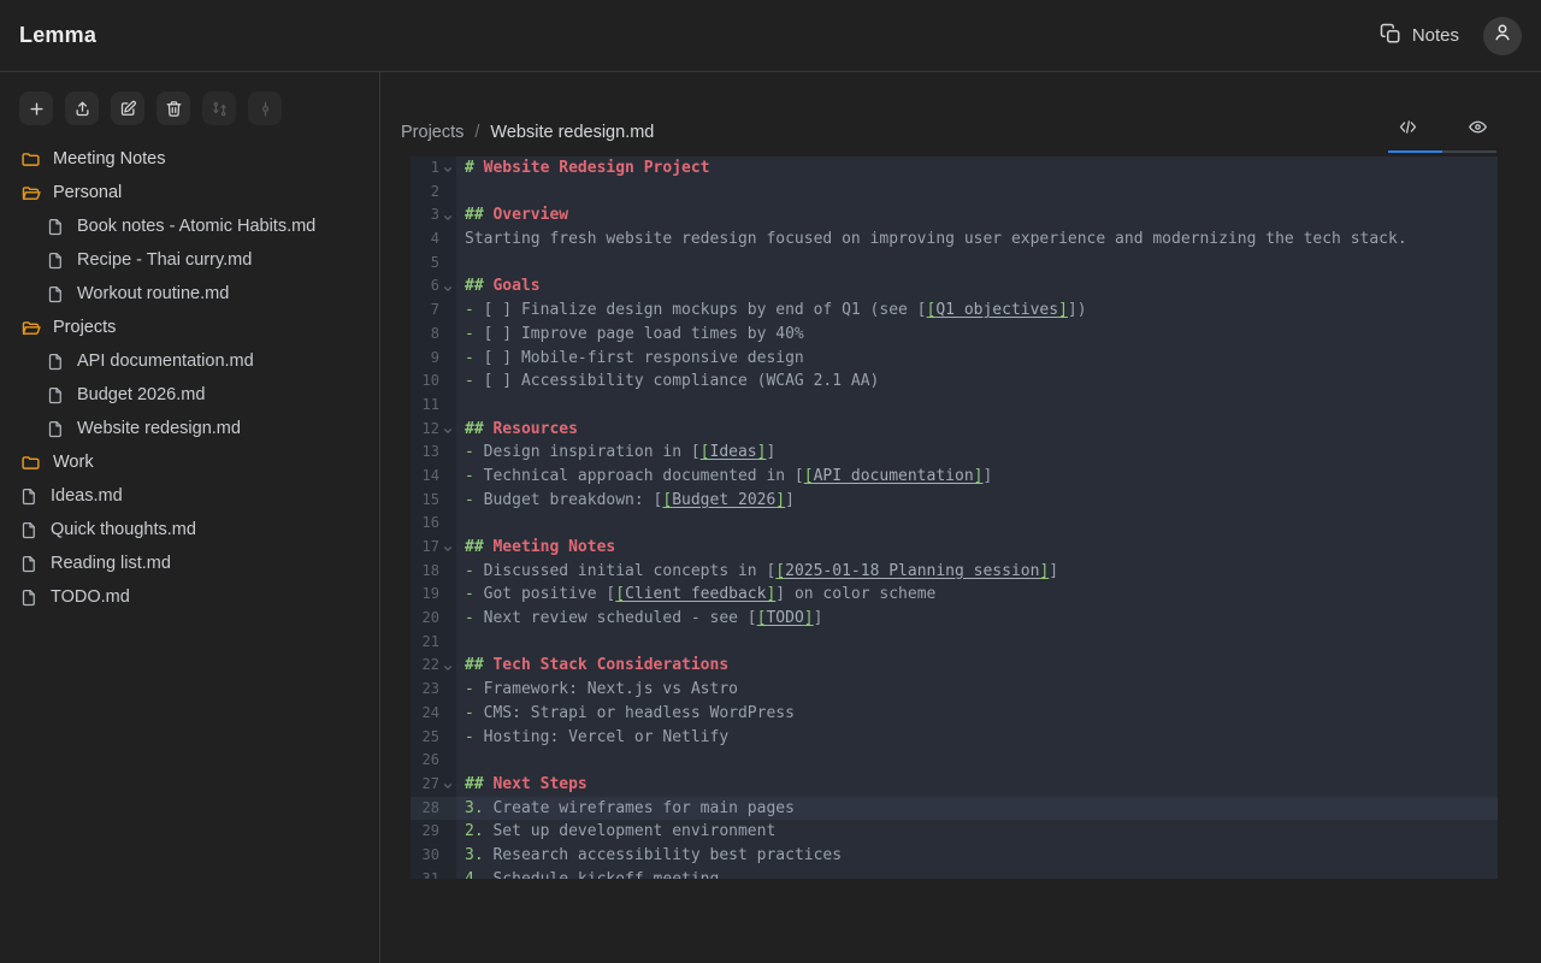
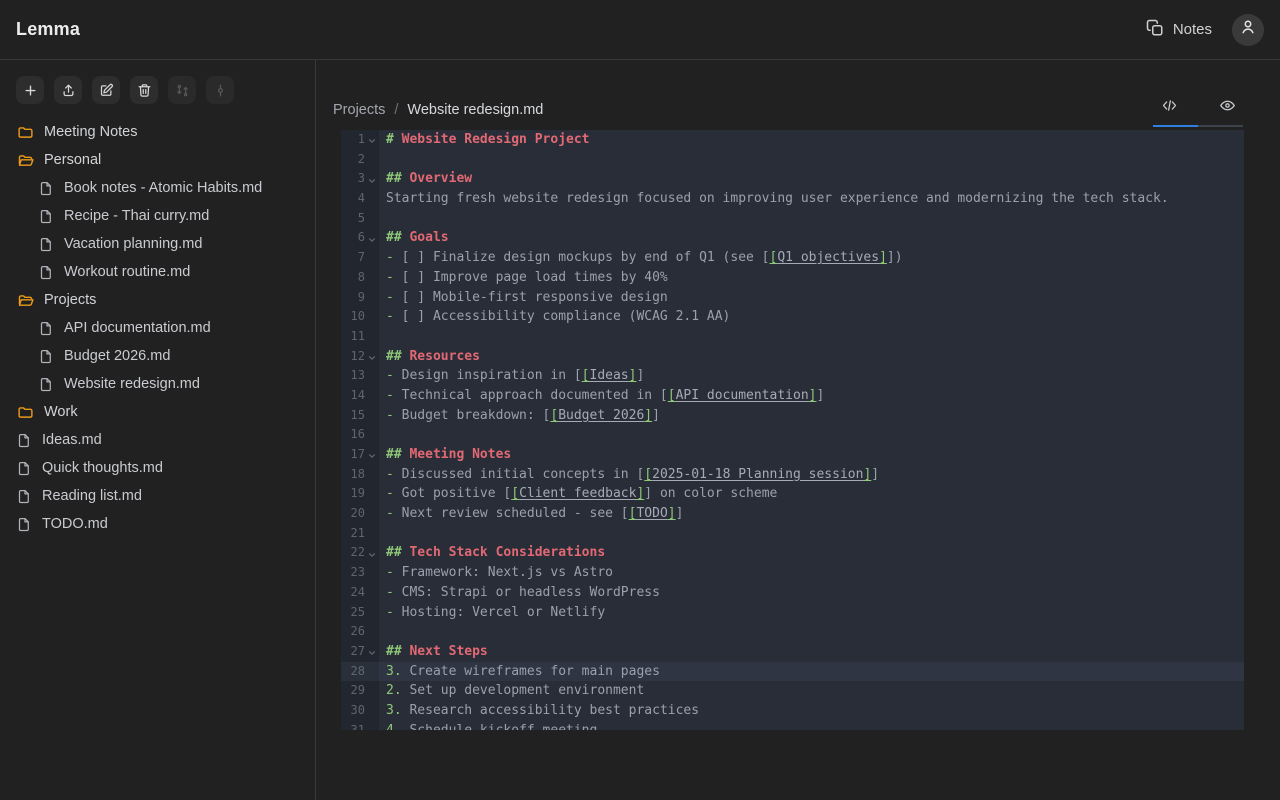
  Lemma
  Notes
  Meeting Notes
  Personal
  Book notes - Atomic Habits.md
  Recipe - Thai curry.md
+ Vacation planning.md
  Workout routine.md
  Projects
  API documentation.md
  Budget 2026.md
  Website redesign.md
  Work
  Ideas.md
  Quick thoughts.md
  Reading list.md
  TODO.md
  Projects
  /
  Website redesign.md
  1
  # Website Redesign Project
  2
  3
  ## Overview
  4
  Starting fresh website redesign focused on improving user experience and modernizing the tech stack.
  5
  6
  ## Goals
  7
  - [ ] Finalize design mockups by end of Q1 (see [[Q1 objectives]])
  8
  - [ ] Improve page load times by 40%
  9
  - [ ] Mobile-first responsive design
  10
  - [ ] Accessibility compliance (WCAG 2.1 AA)
  11
  12
  ## Resources
  13
  - Design inspiration in [[Ideas]]
  14
  - Technical approach documented in [[API documentation]]
  15
  - Budget breakdown: [[Budget 2026]]
  16
  17
  ## Meeting Notes
  18
  - Discussed initial concepts in [[2025-01-18 Planning session]]
  19
  - Got positive [[Client feedback]] on color scheme
  20
  - Next review scheduled - see [[TODO]]
  21
  22
  ## Tech Stack Considerations
  23
  - Framework: Next.js vs Astro
  24
  - CMS: Strapi or headless WordPress
  25
  - Hosting: Vercel or Netlify
  26
  27
  ## Next Steps
  28
  3. Create wireframes for main pages
  29
  2. Set up development environment
  30
  3. Research accessibility best practices
  31
